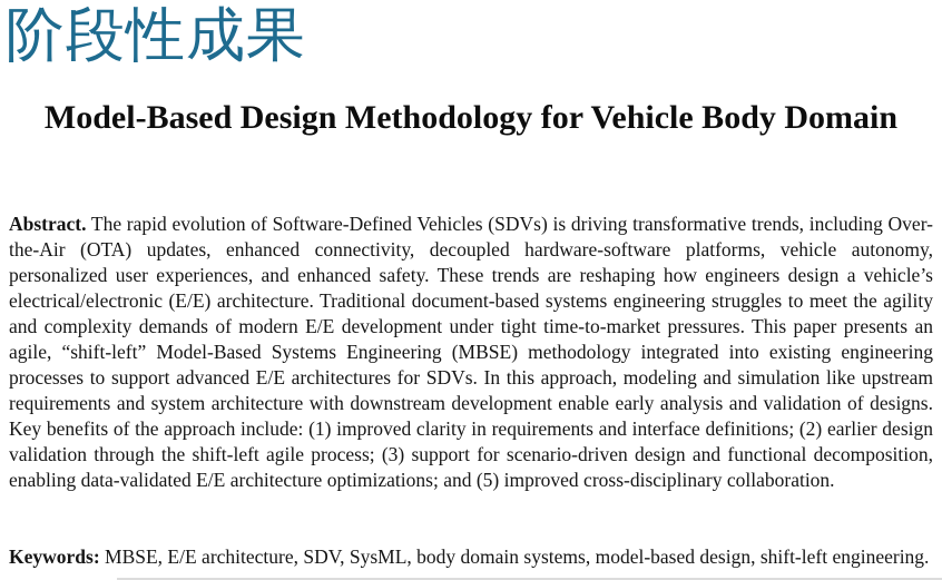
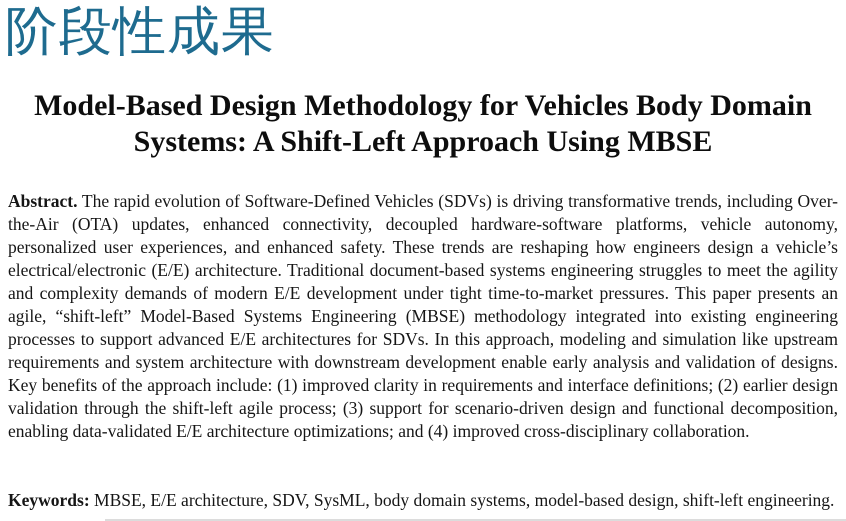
  阶段性成果
- Model-Based Design Methodology for Vehicle Body Domain
+ Model-Based Design Methodology for Vehicles Body Domain
+ Systems: A Shift-Left Approach Using MBSE
- Abstract. The rapid evolution of Software-Defined Vehicles (SDVs) is driving transformative trends, including Over-the-Air (OTA) updates, enhanced connectivity, decoupled hardware-software platforms, vehicle autonomy, personalized user experiences, and enhanced safety. These trends are reshaping how engineers design a vehicle’s electrical/electronic (E/E) architecture. Traditional document-based systems engineering struggles to meet the agility and complexity demands of modern E/E development under tight time-to-market pressures. This paper presents an agile, “shift-left” Model-Based Systems Engineering (MBSE) methodology integrated into existing engineering processes to support advanced E/E architectures for SDVs. In this approach, modeling and simulation like upstream requirements and system architecture with downstream development enable early analysis and validation of designs. Key benefits of the approach include: (1) improved clarity in requirements and interface definitions; (2) earlier design validation through the shift-left agile process; (3) support for scenario-driven design and functional decomposition, enabling data-validated E/E architecture optimizations; and (5) improved cross-disciplinary collaboration.
+ Abstract. The rapid evolution of Software-Defined Vehicles (SDVs) is driving transformative trends, including Over-the-Air (OTA) updates, enhanced connectivity, decoupled hardware-software platforms, vehicle autonomy, personalized user experiences, and enhanced safety. These trends are reshaping how engineers design a vehicle’s electrical/electronic (E/E) architecture. Traditional document-based systems engineering struggles to meet the agility and complexity demands of modern E/E development under tight time-to-market pressures. This paper presents an agile, “shift-left” Model-Based Systems Engineering (MBSE) methodology integrated into existing engineering processes to support advanced E/E architectures for SDVs. In this approach, modeling and simulation like upstream requirements and system architecture with downstream development enable early analysis and validation of designs. Key benefits of the approach include: (1) improved clarity in requirements and interface definitions; (2) earlier design validation through the shift-left agile process; (3) support for scenario-driven design and functional decomposition, enabling data-validated E/E architecture optimizations; and (4) improved cross-disciplinary collaboration.
  Keywords: MBSE, E/E architecture, SDV, SysML, body domain systems, model-based design, shift-left engineering.
